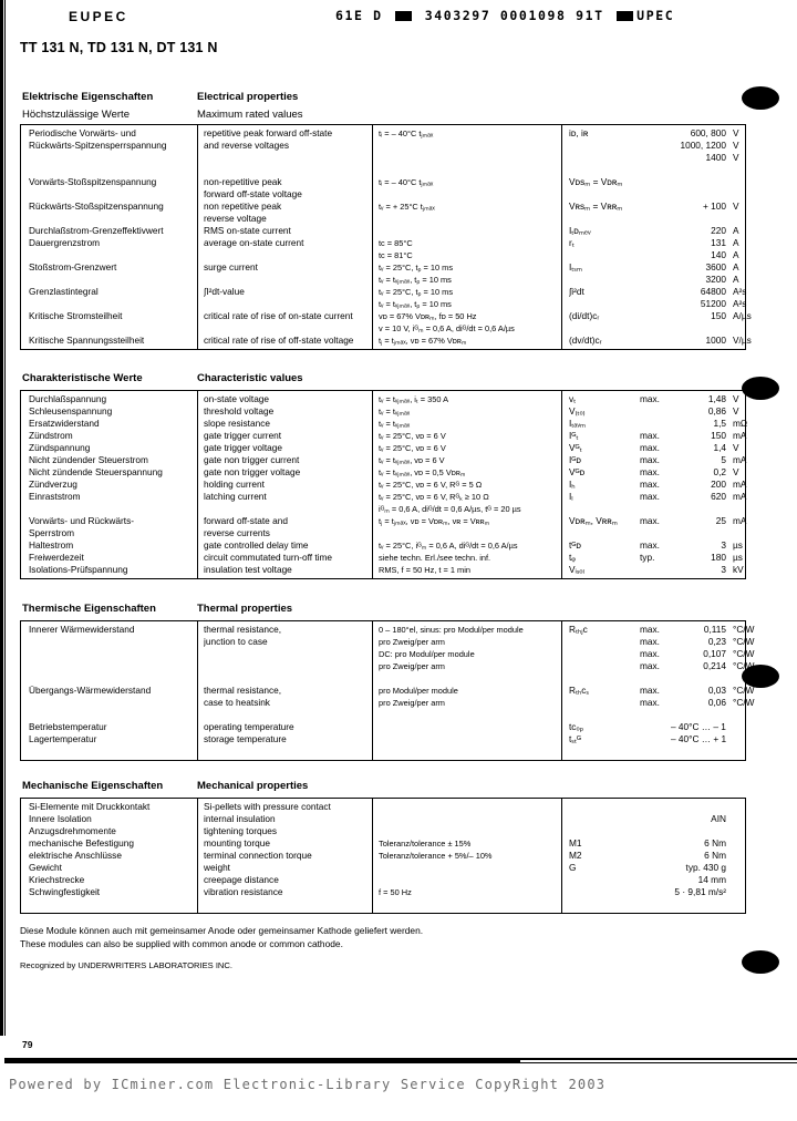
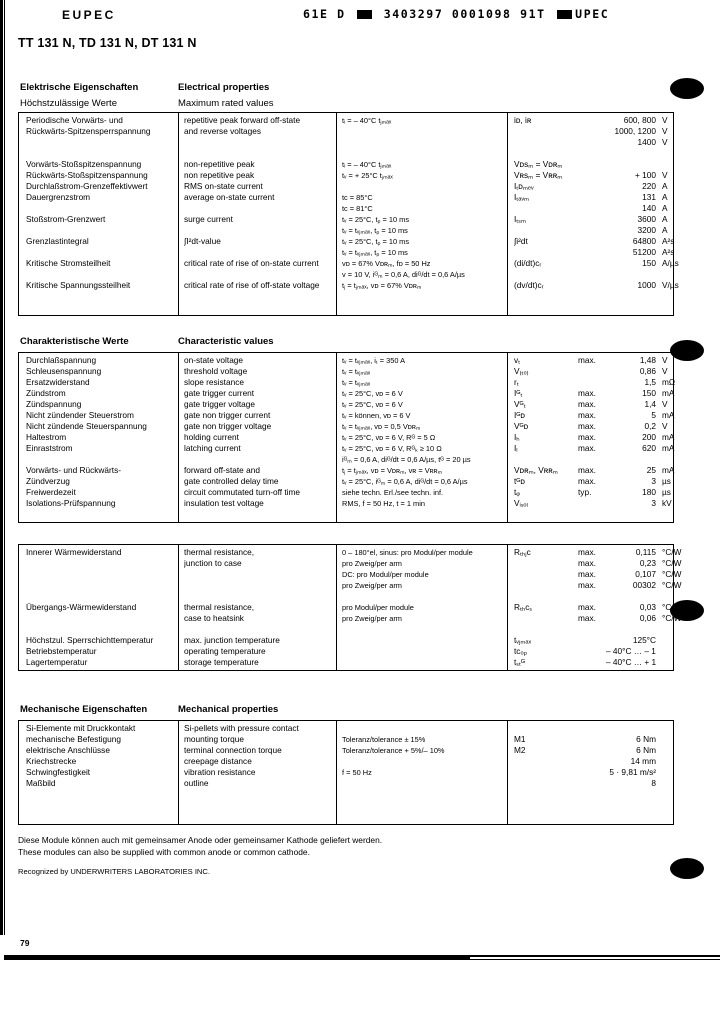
  EUPEC
  61E D 3403297 0001098 91T UPEC
  TT 131 N, TD 131 N, DT 131 N
  Elektrische Eigenschaften
  Electrical properties
  Höchstzulässige Werte
  Maximum rated values
  Periodische Vorwärts- und
  repetitive peak forward off-state
  tᵢ = – 40°C tⱼₘₐₓ
  iᴅ, iʀ
  600, 800
  V
  Rückwärts-Spitzensperrspannung
  and reverse voltages
  1000, 1200
  V
  1400
  V
  Vorwärts-Stoßspitzenspannung
  non-repetitive peak
  tᵢ = – 40°C tⱼₘₐₓ
  Vᴅѕₘ = Vᴅʀₘ
- forward off-state voltage
  Rückwärts-Stoßspitzenspannung
  non repetitive peak
  tᵥ = + 25°C tⱼₘₐₓ
  Vʀѕₘ = Vʀʀₘ
  + 100
  V
- reverse voltage
  Durchlaßstrom-Grenzeffektivwert
  RMS on-state current
  Iₜᴅₘₑᵥ
  220
  A
  Dauergrenzstrom
  average on-state current
  tᴄ = 85°C
- rₜ
+ Iₜₐᵥₘ
  131
  A
  tᴄ = 81°C
  140
  A
  Stoßstrom-Grenzwert
  surge current
  tᵥ = 25°C, tₚ = 10 ms
  Iₜₛₘ
  3600
  A
  tᵥ = tᵥⱼₘₐₓ, tₚ = 10 ms
  3200
  A
  Grenzlastintegral
  ∫I²dt-value
  tᵥ = 25°C, tₚ = 10 ms
  ∫i²dt
  64800
  A²s
  tᵥ = tᵥⱼₘₐₓ, tₚ = 10 ms
  51200
  A²s
  Kritische Stromsteilheit
  critical rate of rise of on-state current
  vᴅ = 67% Vᴅʀₘ, fᴅ = 50 Hz
  (di/dt)ᴄᵣ
  150
  A/µs
  v = 10 V, iᴳₘ = 0,6 A, diᴳ/dt = 0,6 A/µs
  Kritische Spannungssteilheit
  critical rate of rise of off-state voltage
  tⱼ = tⱼₘₐₓ, vᴅ = 67% Vᴅʀₘ
  (dv/dt)ᴄᵣ
  1000
  V/µs
  Charakteristische Werte
  Characteristic values
  Durchlaßspannung
  on-state voltage
  tᵥ = tᵥⱼₘₐₓ, iₜ = 350 A
  vₜ
  max.
  1,48
  V
  Schleusenspannung
  threshold voltage
  tᵥ = tᵥⱼₘₐₓ
  V₍ₜ₀₎
  0,86
  V
  Ersatzwiderstand
  slope resistance
  tᵥ = tᵥⱼₘₐₓ
- Iₜₐᵥₘ
+ rₜ
  1,5
  mΩ
  Zündstrom
  gate trigger current
  tᵥ = 25°C, vᴅ = 6 V
  Iᴳₜ
  max.
  150
  mA
  Zündspannung
  gate trigger voltage
  tᵥ = 25°C, vᴅ = 6 V
  Vᴳₜ
  max.
  1,4
  V
  Nicht zündender Steuerstrom
  gate non trigger current
- tᵥ = tᵥⱼₘₐₓ, vᴅ = 6 V
+ tᵥ = können, vᴅ = 6 V
  Iᴳᴅ
  max.
  5
  mA
  Nicht zündende Steuerspannung
  gate non trigger voltage
  tᵥ = tᵥⱼₘₐₓ, vᴅ = 0,5 Vᴅʀₘ
  Vᴳᴅ
  max.
  0,2
  V
- Zündverzug
+ Haltestrom
  holding current
  tᵥ = 25°C, vᴅ = 6 V, Rᴳ = 5 Ω
  Iₕ
  max.
  200
  mA
  Einraststrom
  latching current
  tᵥ = 25°C, vᴅ = 6 V, Rᴳₖ ≥ 10 Ω
  Iₗ
  max.
  620
  mA
  iᴳₘ = 0,6 A, diᴳ/dt = 0,6 A/µs, tᴳ = 20 µs
  Vorwärts- und Rückwärts-
  forward off-state and
  tⱼ = tⱼₘₐₓ, vᴅ = Vᴅʀₘ, vʀ = Vʀʀₘ
  Vᴅʀₘ, Vʀʀₘ
  max.
  25
  mA
- Sperrstrom
- reverse currents
- Haltestrom
+ Zündverzug
  gate controlled delay time
  tᵥ = 25°C, iᴳₘ = 0,6 A, diᴳ/dt = 0,6 A/µs
  tᴳᴅ
  max.
  3
  µs
  Freiwerdezeit
  circuit commutated turn-off time
  siehe techn. Erl./see techn. inf.
  tᵩ
  typ.
  180
  µs
  Isolations-Prüfspannung
  insulation test voltage
  RMS, f = 50 Hz, t = 1 min
  Vᵢₛₒₗ
  3
  kV
- Thermische Eigenschaften
- Thermal properties
  Innerer Wärmewiderstand
  thermal resistance,
  0 – 180°el, sinus: pro Modul/per module
  Rₜₕⱼᴄ
  max.
  0,115
  °C/W
  junction to case
  pro Zweig/per arm
  max.
  0,23
  °C/W
  DC: pro Modul/per module
  max.
  0,107
  °C/W
  pro Zweig/per arm
  max.
- 0,214
+ 00302
  °C/W
  Übergangs-Wärmewiderstand
  thermal resistance,
  pro Modul/per module
  Rₜₕᴄₛ
  max.
  0,03
  °C/W
  case to heatsink
  pro Zweig/per arm
  max.
  0,06
  °C/W
+ Höchstzul. Sperrschichttemperatur
+ max. junction temperature
+ tᵥⱼₘₐₓ
+ 125°C
  Betriebstemperatur
  operating temperature
  tᴄₒₚ
  Lagertemperatur
  storage temperature
  tₛₜᴳ
  Mechanische Eigenschaften
  Mechanical properties
  Si-Elemente mit Druckkontakt
  Si-pellets with pressure contact
- Innere Isolation
- internal insulation
- AIN
- Anzugsdrehmomente
- tightening torques
  mechanische Befestigung
  mounting torque
  Toleranz/tolerance ± 15%
  M1
  6 Nm
  elektrische Anschlüsse
  terminal connection torque
  Toleranz/tolerance + 5%/– 10%
  M2
  6 Nm
- Gewicht
- weight
- G
- typ. 430 g
  Kriechstrecke
  creepage distance
  14 mm
  Schwingfestigkeit
  vibration resistance
  f = 50 Hz
  5 · 9,81 m/s²
+ Maßbild
+ outline
+ 8
  Diese Module können auch mit gemeinsamer Anode oder gemeinsamer Kathode geliefert werden.
  These modules can also be supplied with common anode or common cathode.
  Recognized by UNDERWRITERS LABORATORIES INC.
  79
- Powered by ICminer.com Electronic-Library Service CopyRight 2003
